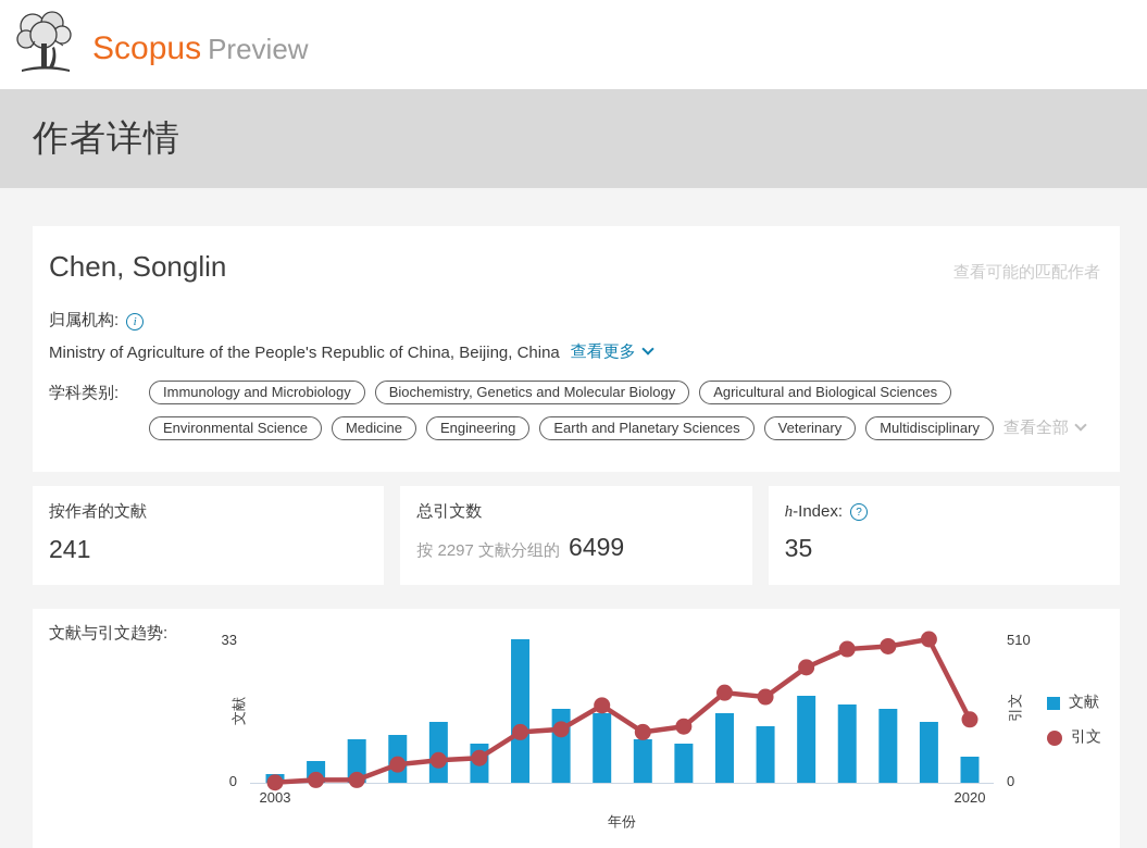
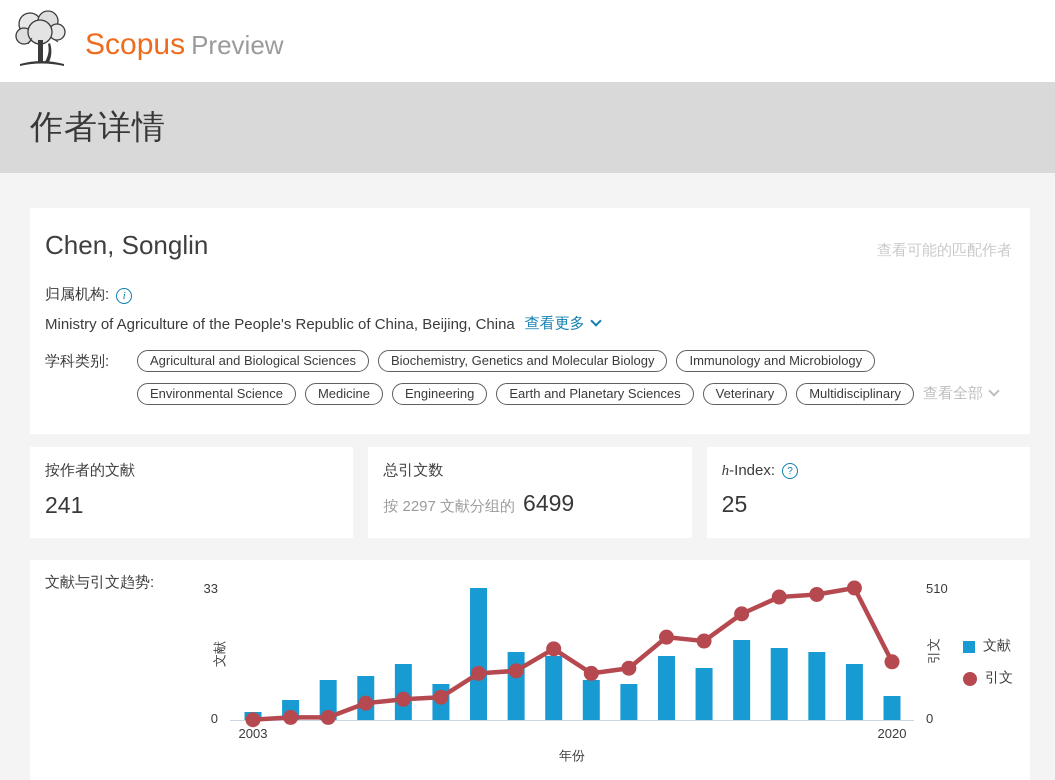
  Scopus Preview
  作者详情
  Chen, Songlin
  查看可能的匹配作者
  归属机构:
  i
  Ministry of Agriculture of the People's Republic of China, Beijing, China
  查看更多
  学科类别:
- Immunology and Microbiology
+ Agricultural and Biological Sciences
  Biochemistry, Genetics and Molecular Biology
- Agricultural and Biological Sciences
+ Immunology and Microbiology
  Environmental Science
  Medicine
  Engineering
  Earth and Planetary Sciences
  Veterinary
  Multidisciplinary
  查看全部
  按作者的文献
  241
  总引文数
  按 2297 文献分组的
  6499
  h-Index:
  ?
- 35
+ 25
  文献与引文趋势:
  33
  0
  510
  0
  2003
  2020
  年份
  文献
  引文
